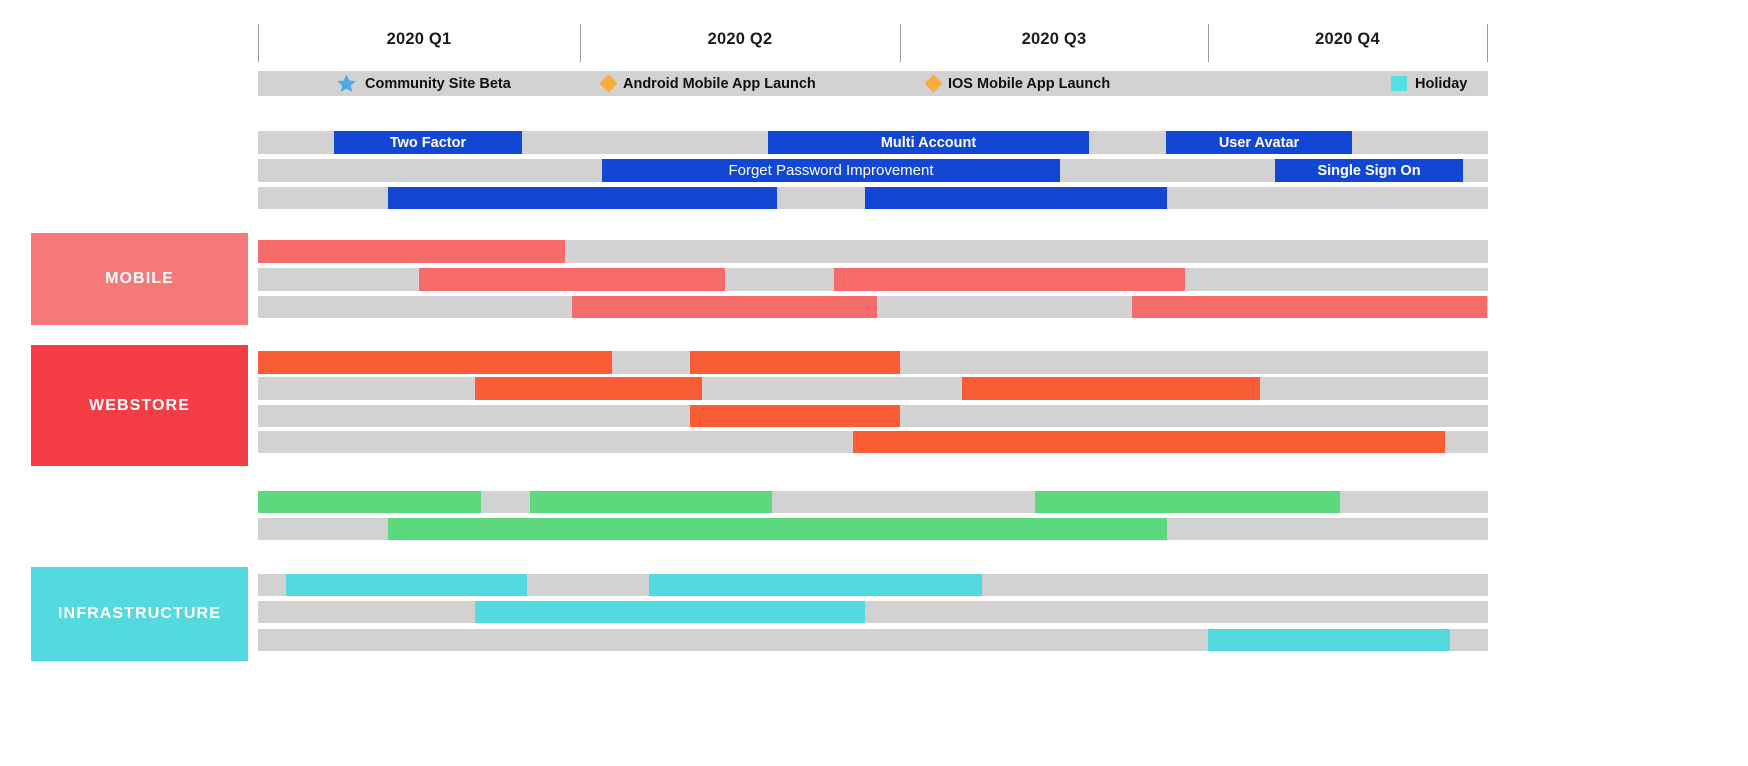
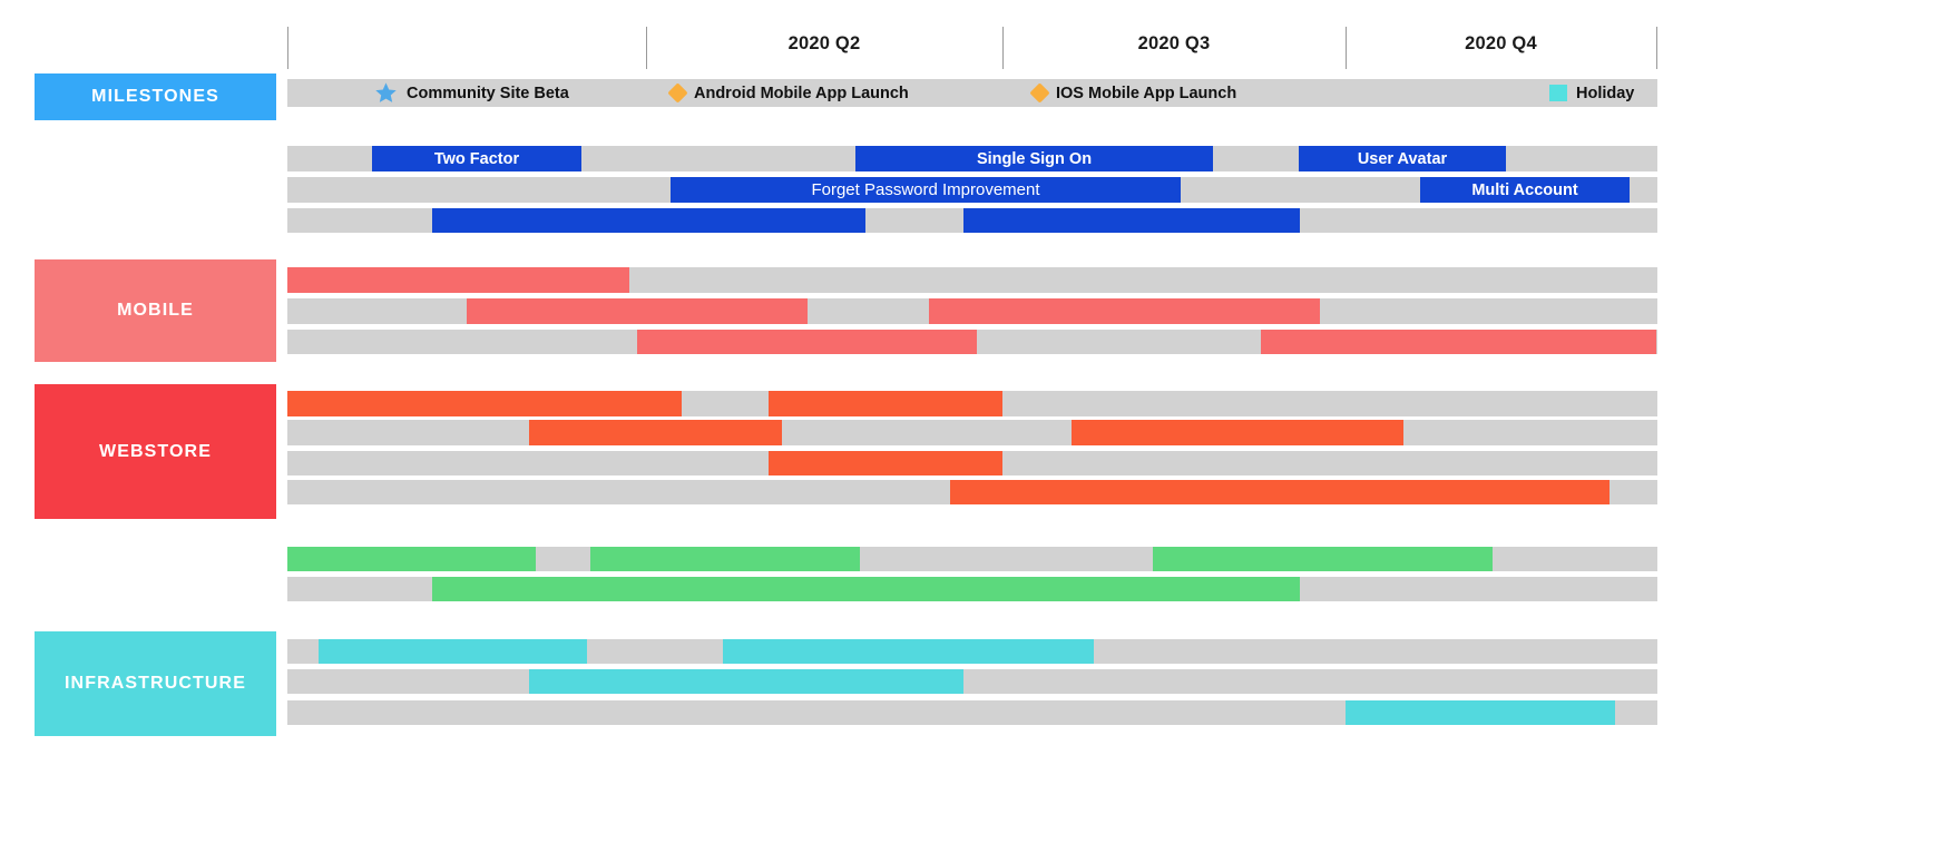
- 2020 Q1
  2020 Q2
  2020 Q3
  2020 Q4
+ MILESTONES
  Community Site Beta
  Android Mobile App Launch
  IOS Mobile App Launch
  Holiday
  Two Factor
- Multi Account
+ Single Sign On
  User Avatar
  Forget Password Improvement
- Single Sign On
+ Multi Account
  MOBILE
  WEBSTORE
  INFRASTRUCTURE
